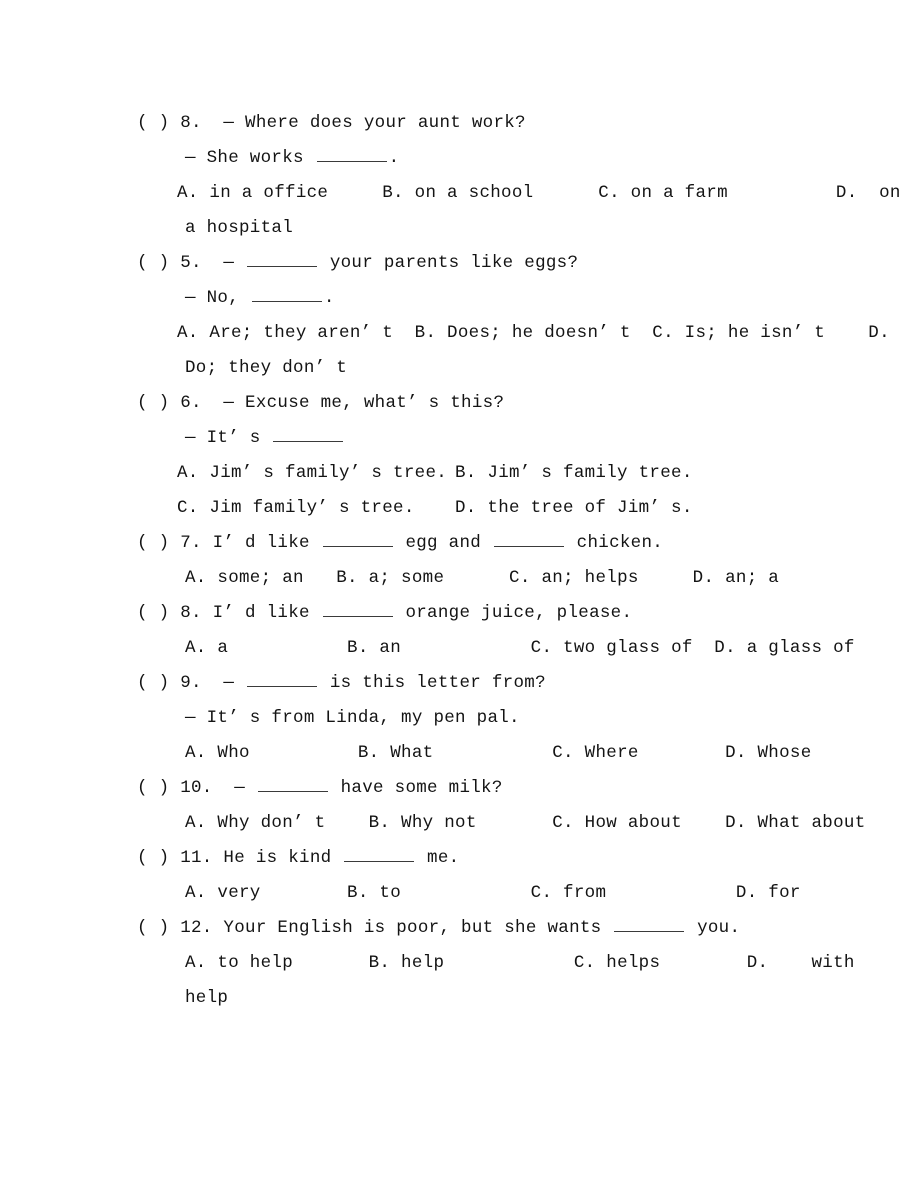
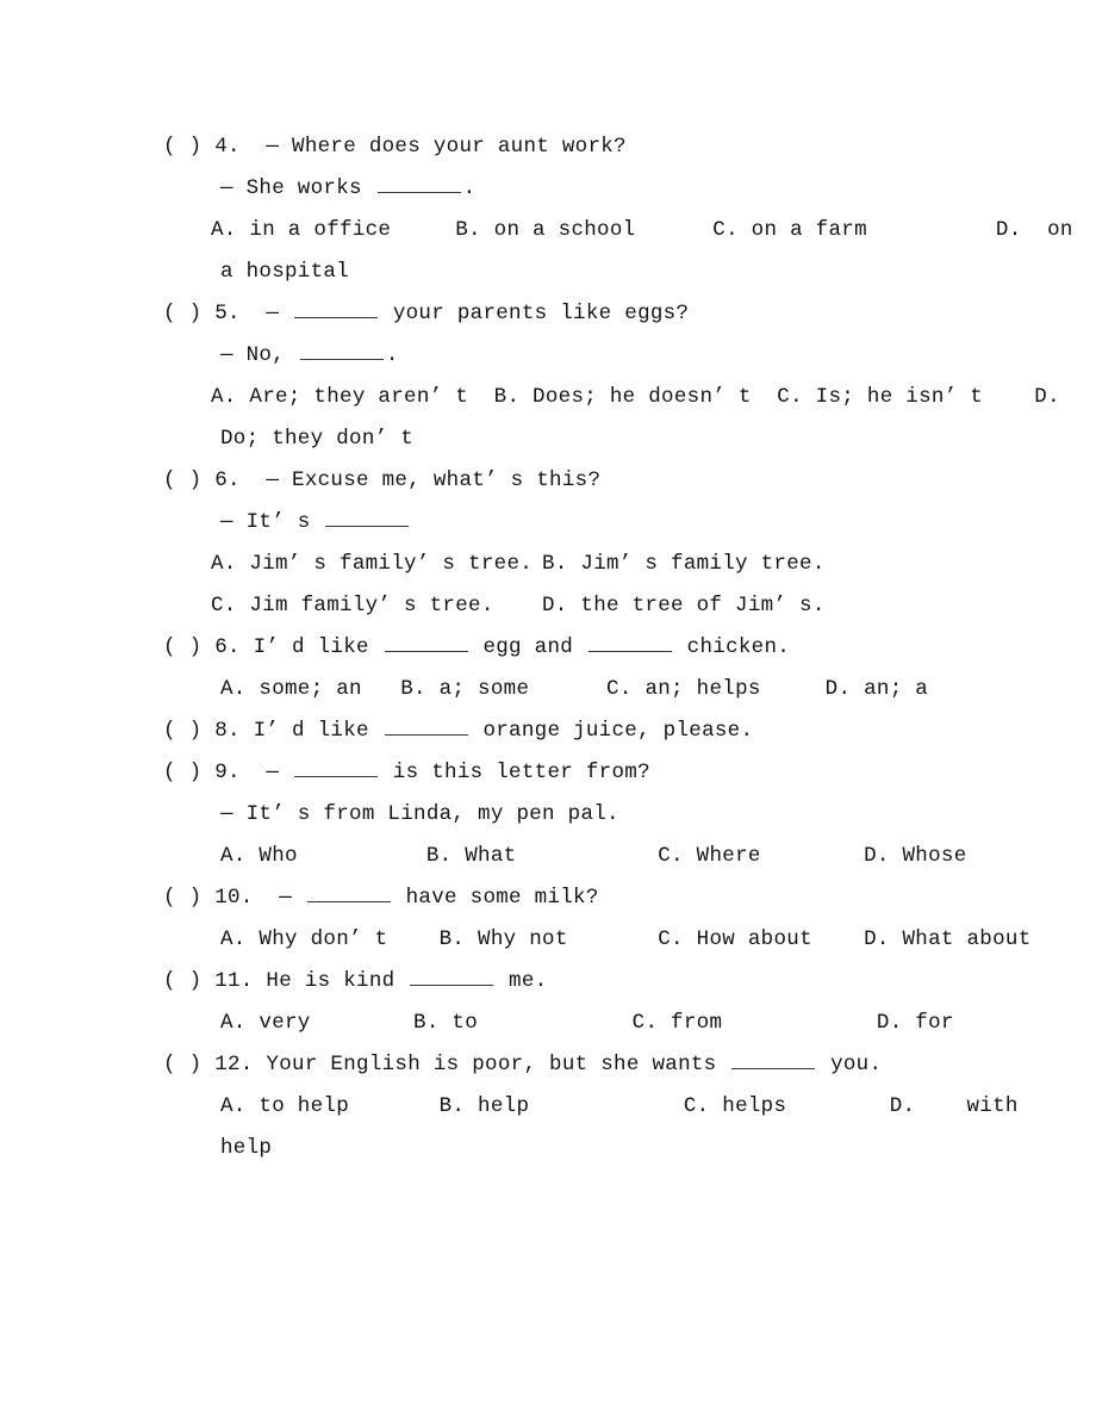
- ( ) 8. — Where does your aunt work?
+ ( ) 4. — Where does your aunt work?
  — She works .
  A. in a office B. on a school C. on a farm D. on
  a hospital
  ( ) 5. — your parents like eggs?
  — No, .
  A. Are; they aren’ t B. Does; he doesn’ t C. Is; he isn’ t D.
  Do; they don’ t
  ( ) 6. — Excuse me, what’ s this?
  — It’ s
  A. Jim’ s family’ s tree. B. Jim’ s family tree.
  C. Jim family’ s tree. D. the tree of Jim’ s.
- ( ) 7. I’ d like egg and chicken.
+ ( ) 6. I’ d like egg and chicken.
  A. some; an B. a; some C. an; helps D. an; a
  ( ) 8. I’ d like orange juice, please.
- A. a B. an C. two glass of D. a glass of
  ( ) 9. — is this letter from?
  — It’ s from Linda, my pen pal.
  A. Who B. What C. Where D. Whose
  ( ) 10. — have some milk?
  A. Why don’ t B. Why not C. How about D. What about
  ( ) 11. He is kind me.
  A. very B. to C. from D. for
  ( ) 12. Your English is poor, but she wants you.
  A. to help B. help C. helps D. with
  help
